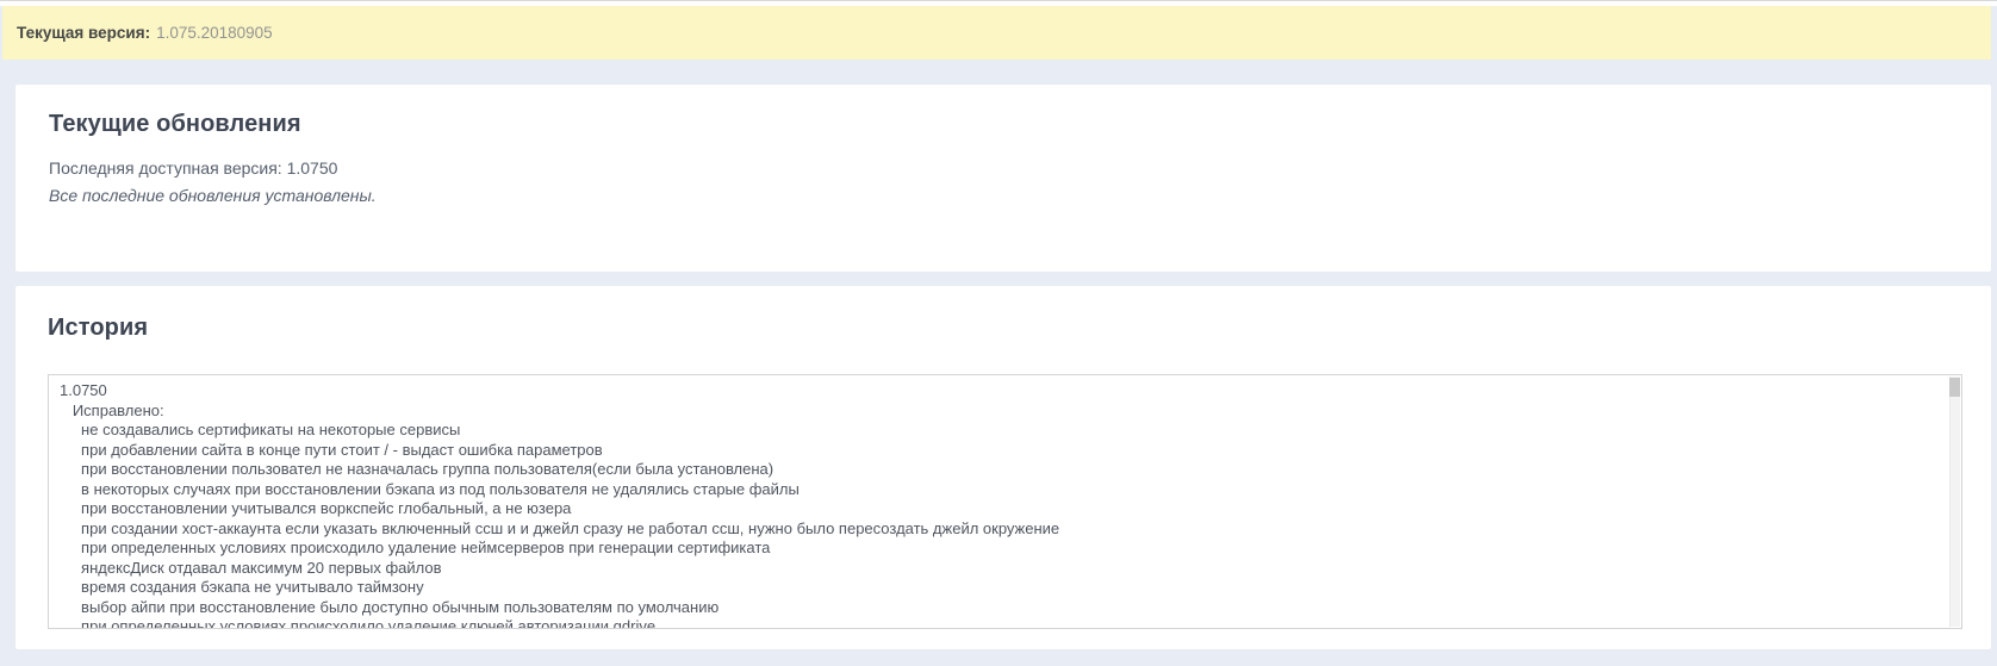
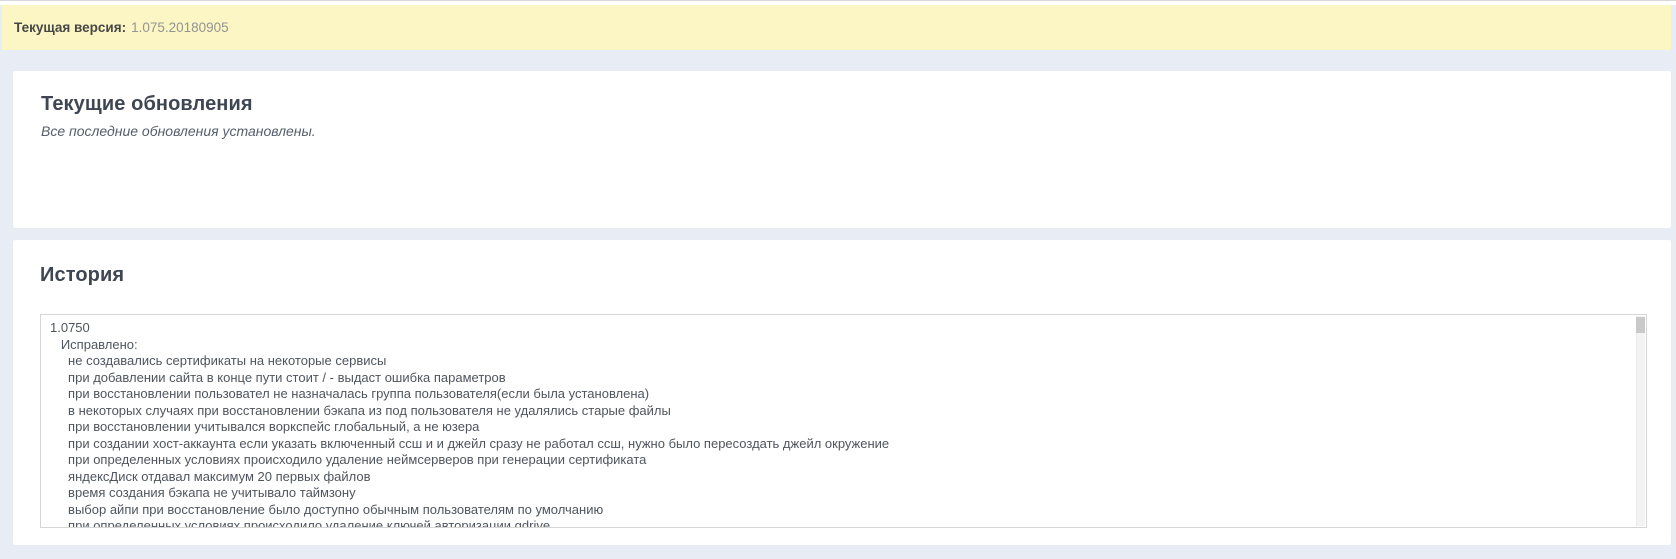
  Текущая версия:
  1.075.20180905
  Текущие обновления
- Последняя доступная версия: 1.0750
  Все последние обновления установлены.
  История
  1.0750
  Исправлено:
  не создавались сертификаты на некоторые сервисы
  при добавлении сайта в конце пути стоит / - выдаст ошибка параметров
  при восстановлении пользовател не назначалась группа пользователя(если была установлена)
  в некоторых случаях при восстановлении бэкапа из под пользователя не удалялись старые файлы
  при восстановлении учитывался воркспейс глобальный, а не юзера
  при создании хост-аккаунта если указать включенный ссш и и джейл сразу не работал ссш, нужно было пересоздать джейл окружение
  при определенных условиях происходило удаление неймсерверов при генерации сертификата
  яндексДиск отдавал максимум 20 первых файлов
  время создания бэкапа не учитывало таймзону
  выбор айпи при восстановление было доступно обычным пользователям по умолчанию
  при определенных условиях происходило удаление ключей авторизации gdrive
